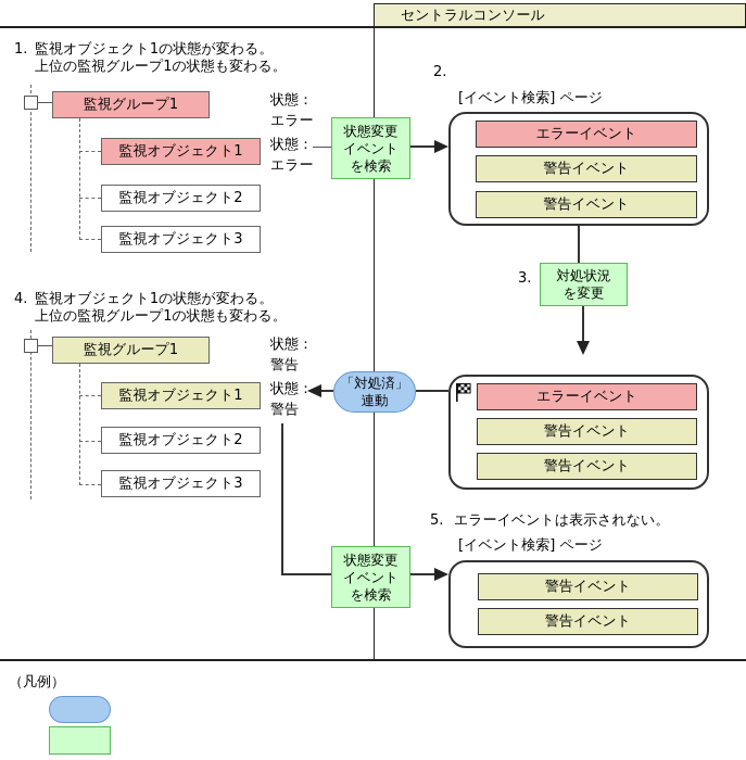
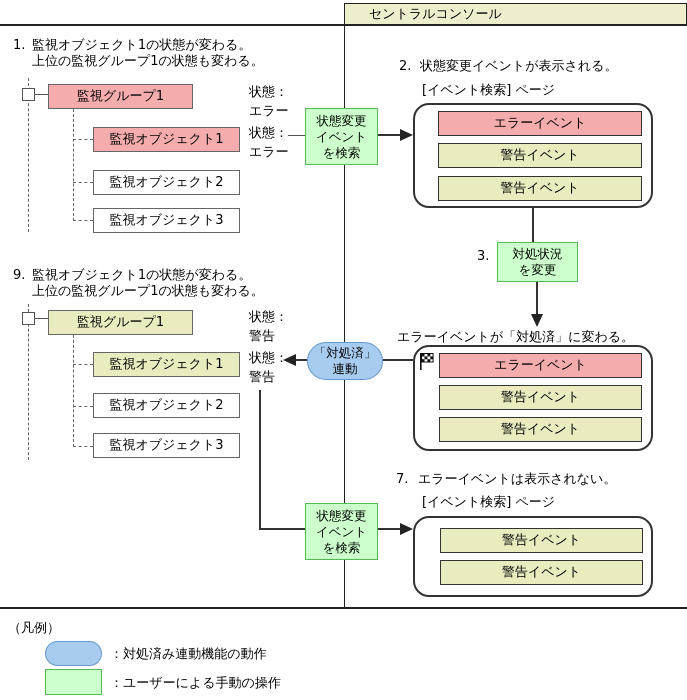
  セントラルコンソール
  1.
  監視オブジェクト1の状態が変わる。
  上位の監視グループ1の状態も変わる。
  監視グループ1
  状態：
  エラー
  監視オブジェクト1
  状態：
  エラー
  監視オブジェクト2
  監視オブジェクト3
  状態変更
  イベント
  を検索
  2.
+ 状態変更イベントが表示される。
  [イベント検索] ページ
  エラーイベント
  警告イベント
  警告イベント
  3.
  対処状況
  を変更
+ エラーイベントが「対処済」に変わる。
  エラーイベント
  警告イベント
  警告イベント
  「対処済」
  連動
- 4.
+ 9.
  監視オブジェクト1の状態が変わる。
  上位の監視グループ1の状態も変わる。
  監視グループ1
  状態：
  警告
  監視オブジェクト1
  状態：
  警告
  監視オブジェクト2
  監視オブジェクト3
  状態変更
  イベント
  を検索
- 5.
+ 7.
  エラーイベントは表示されない。
  [イベント検索] ページ
  警告イベント
  警告イベント
  （凡例）
+ ：対処済み連動機能の動作
+ ：ユーザーによる手動の操作
